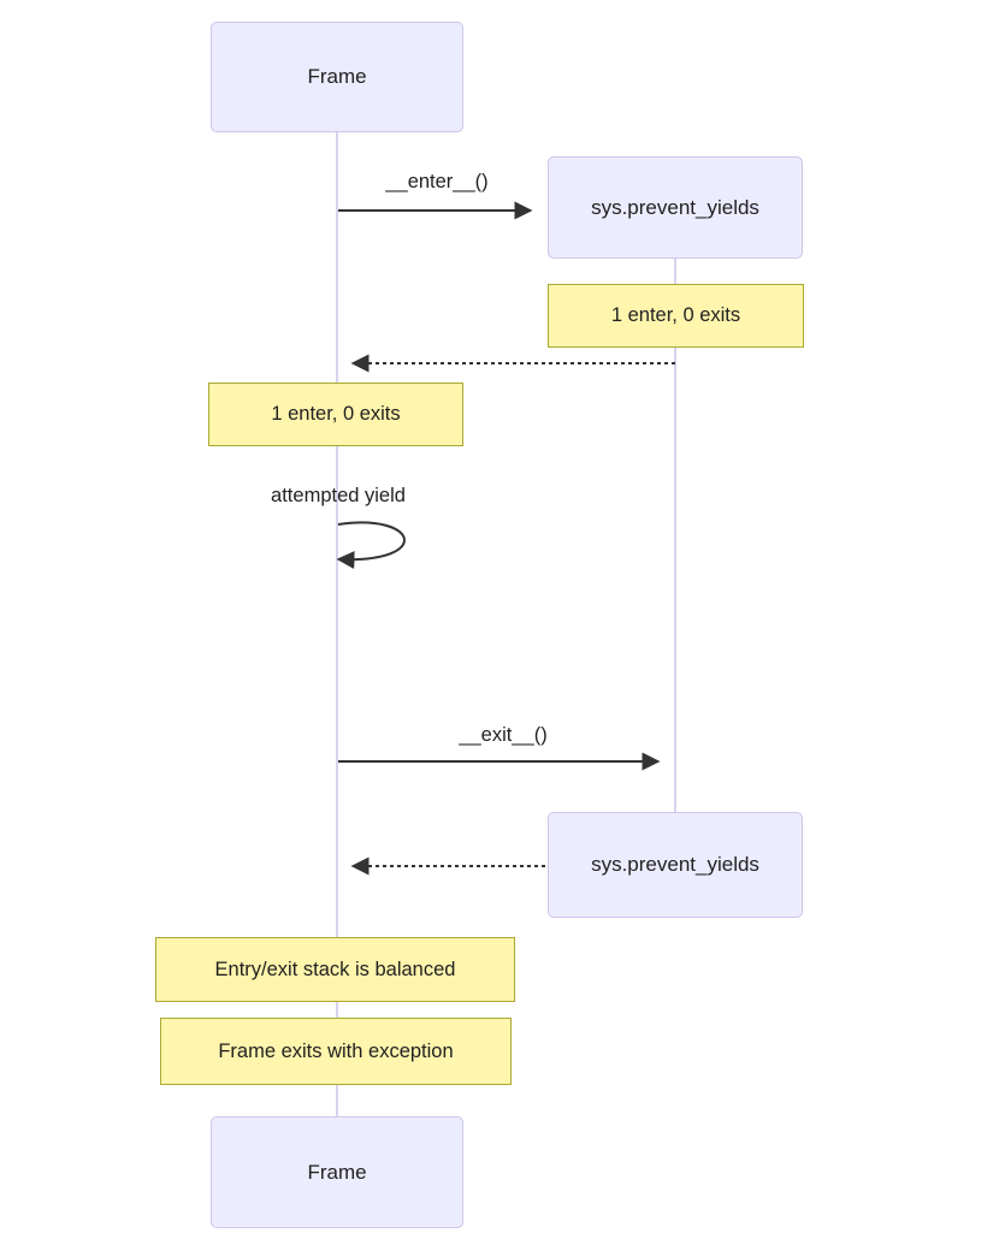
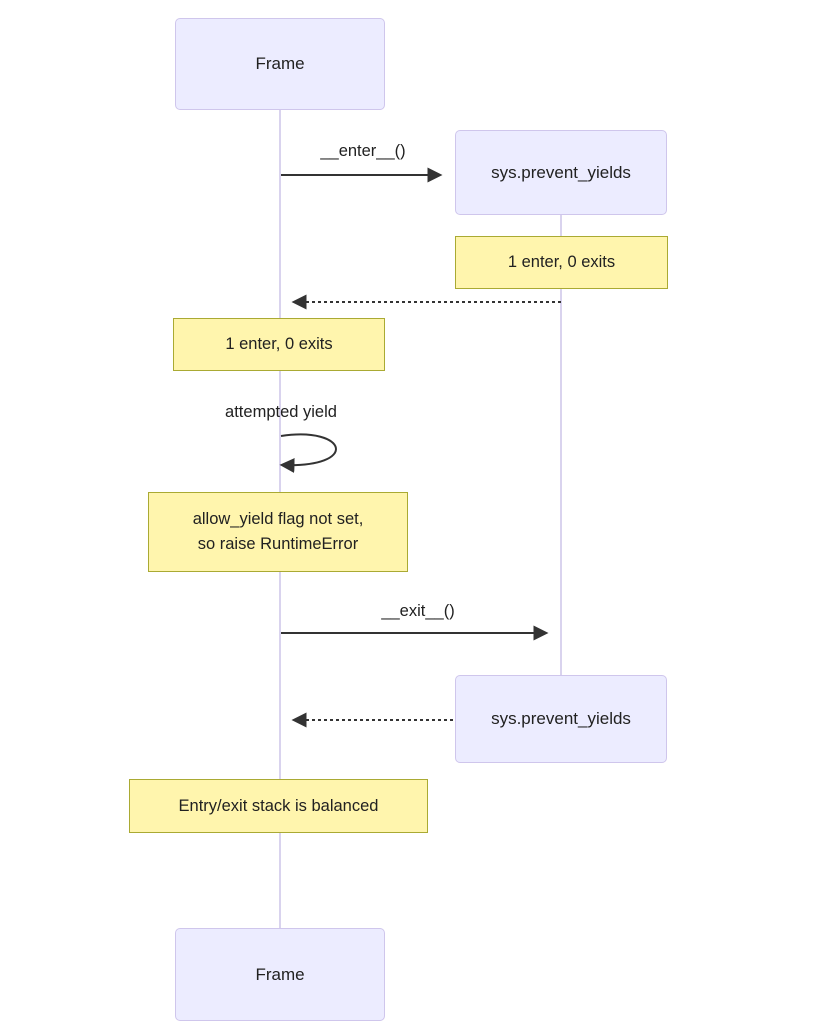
  Frame
  sys.prevent_yields
  __enter__()
  1 enter, 0 exits
  1 enter, 0 exits
  attempted yield
+ allow_yield flag not set,
+ so raise RuntimeError
  __exit__()
  sys.prevent_yields
  Entry/exit stack is balanced
- Frame exits with exception
  Frame
